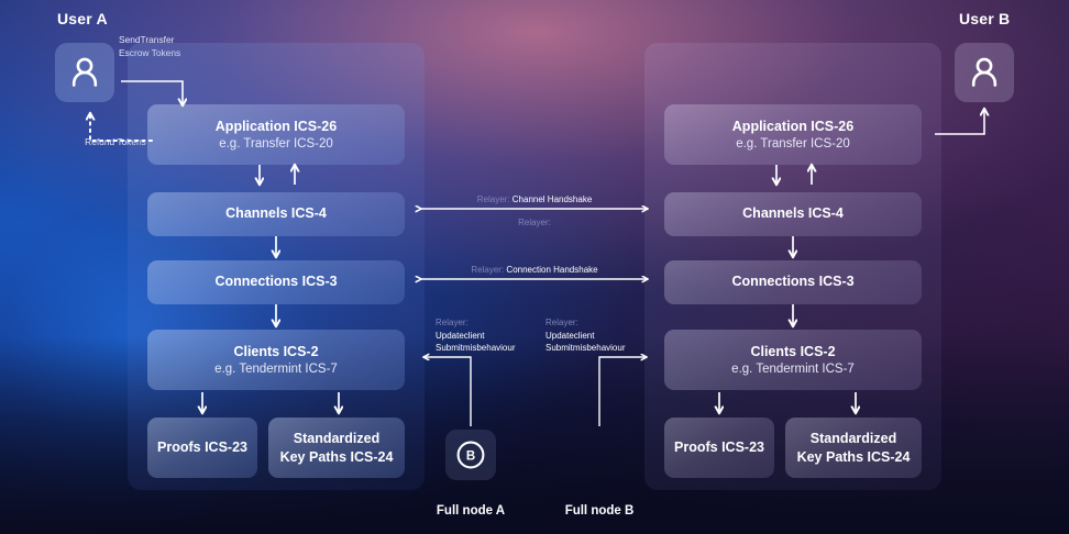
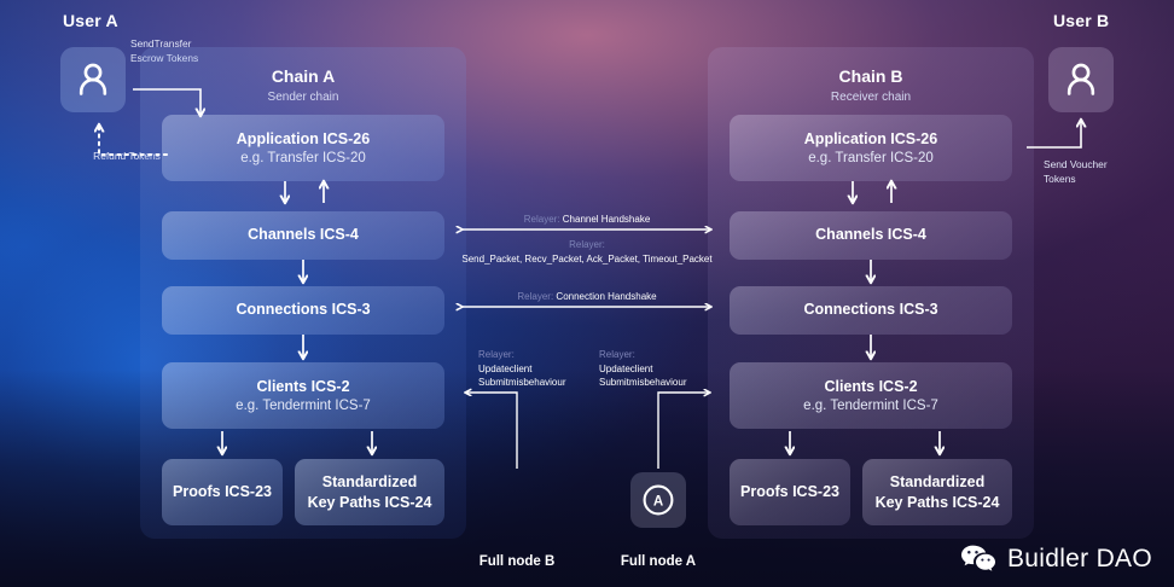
  User A
  SendTransfer
  User B
+ Send Voucher
+ Tokens
+ Chain A
+ Sender chain
  Application ICS-26
  e.g. Transfer ICS-20
  Channels ICS-4
  Connections ICS-3
  Clients ICS-2
  e.g. Tendermint ICS-7
  Proofs ICS-23
  Standardized
  Key Paths ICS-24
+ Chain B
+ Receiver chain
  Application ICS-26
  e.g. Transfer ICS-20
  Channels ICS-4
  Connections ICS-3
  Clients ICS-2
  e.g. Tendermint ICS-7
  Proofs ICS-23
  Standardized
  Key Paths ICS-24
  Relayer: Channel Handshake
  Relayer:
+ Send_Packet, Recv_Packet, Ack_Packet, Timeout_Packet
  Relayer: Connection Handshake
  Relayer:
  Updateclient
  Submitmisbehaviour
  Relayer:
  Updateclient
  Submitmisbehaviour
- B
- Full node A
+ Full node B
+ A
- Full node B
+ Full node A
+ Buidler DAO
